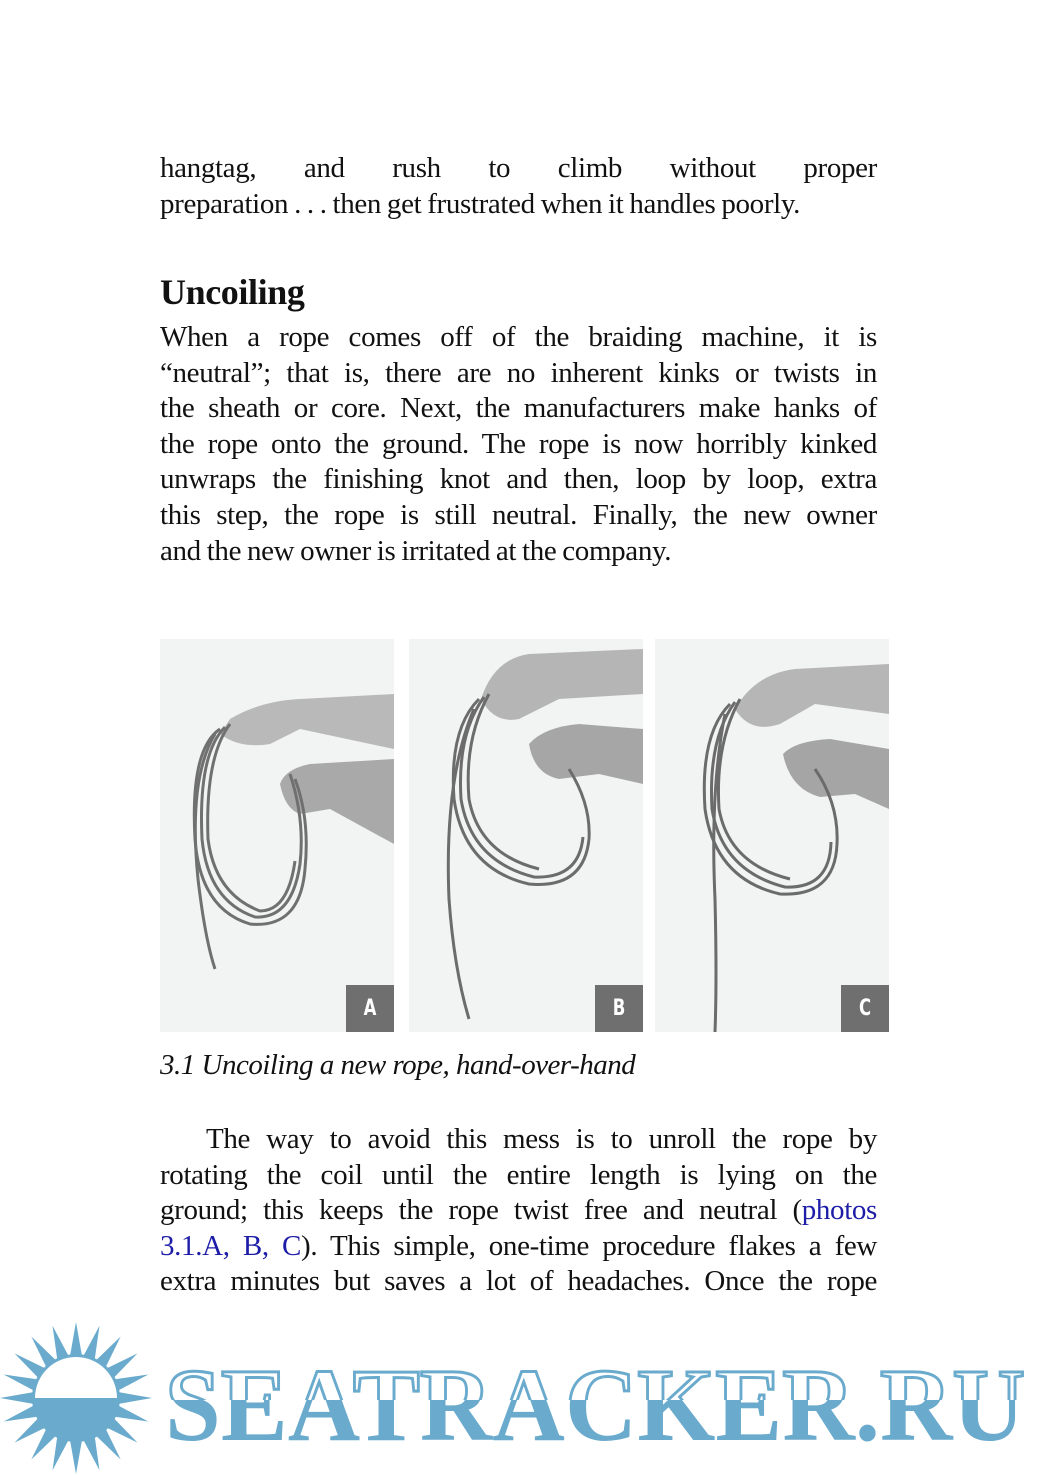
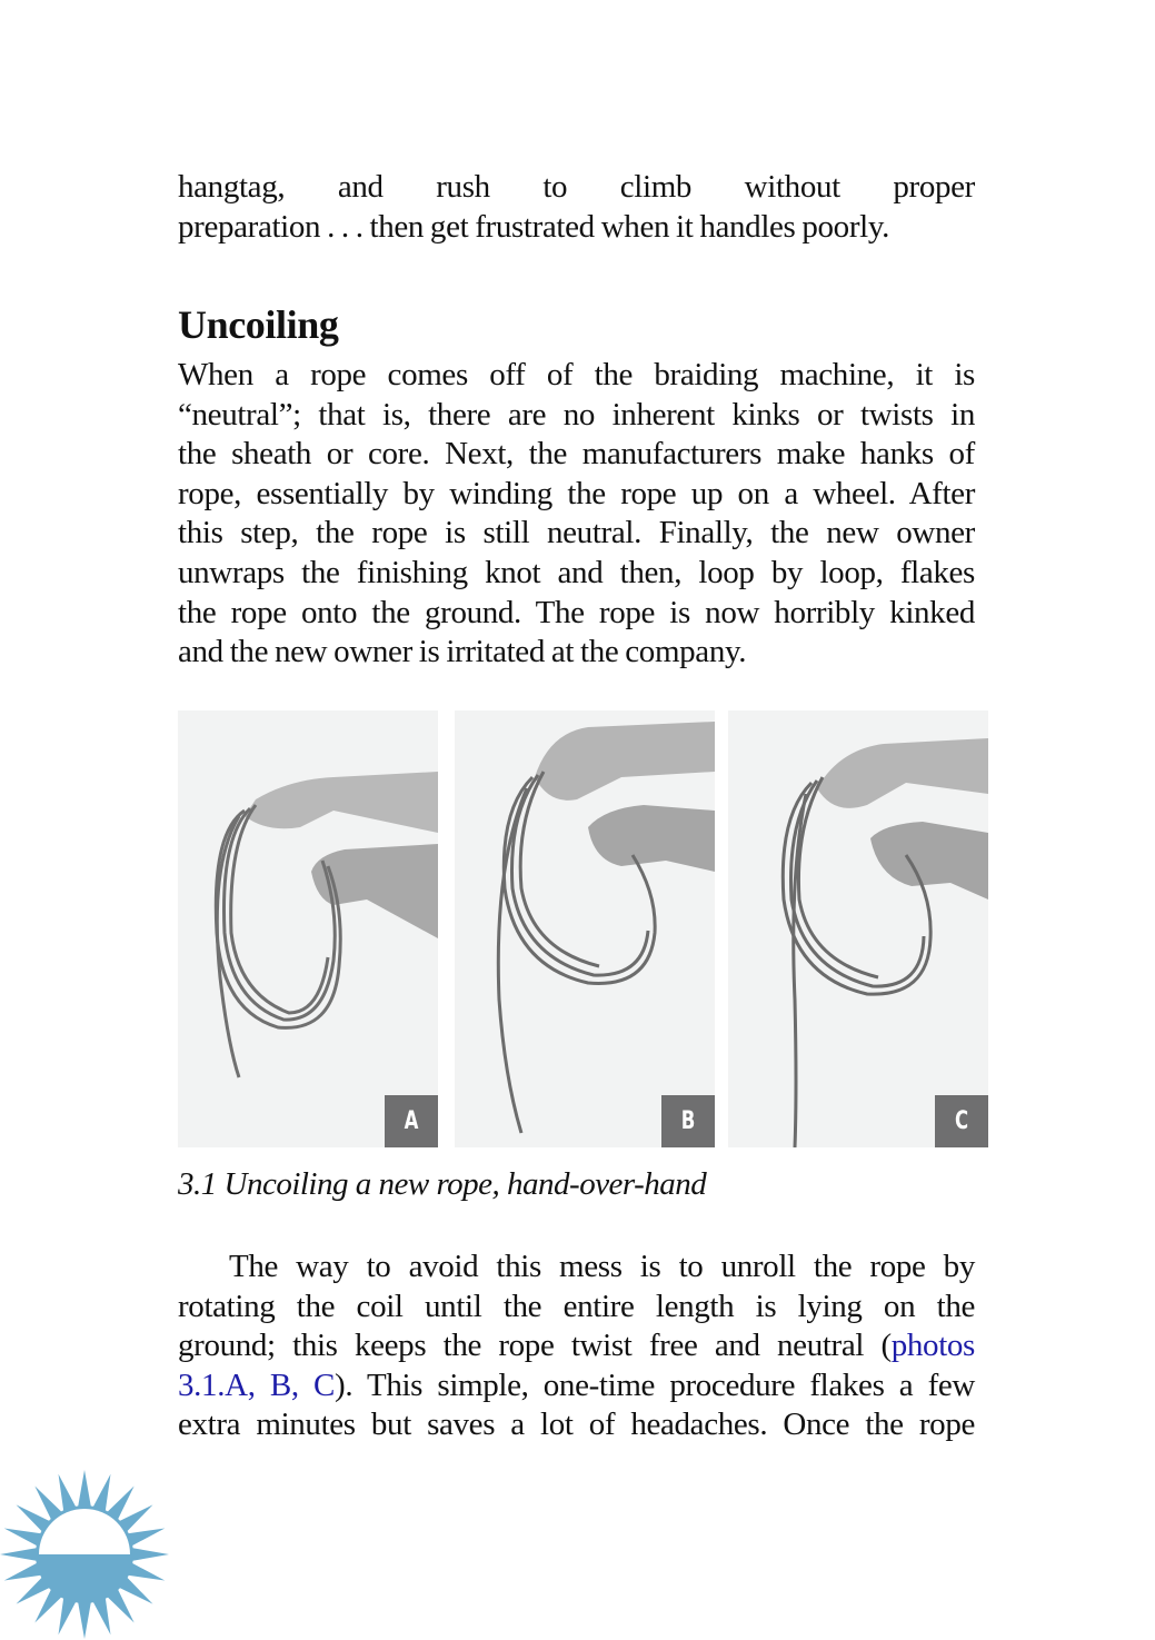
  hangtag, and rush to climb without proper
  preparation . . . then get frustrated when it handles poorly.
  Uncoiling
  When a rope comes off of the braiding machine, it is
  “neutral”; that is, there are no inherent kinks or twists in
  the sheath or core. Next, the manufacturers make hanks of
+ rope, essentially by winding the rope up on a wheel. After
- the rope onto the ground. The rope is now horribly kinked
+ this step, the rope is still neutral. Finally, the new owner
- unwraps the finishing knot and then, loop by loop, extra
+ unwraps the finishing knot and then, loop by loop, flakes
- this step, the rope is still neutral. Finally, the new owner
+ the rope onto the ground. The rope is now horribly kinked
  and the new owner is irritated at the company.
  A
  B
  C
  3.1 Uncoiling a new rope, hand-over-hand
  The way to avoid this mess is to unroll the rope by
  rotating the coil until the entire length is lying on the
  ground; this keeps the rope twist free and neutral (photos
  3.1.A, B, C). This simple, one-time procedure flakes a few
  extra minutes but saves a lot of headaches. Once the rope
- SEATRACKER.RU
